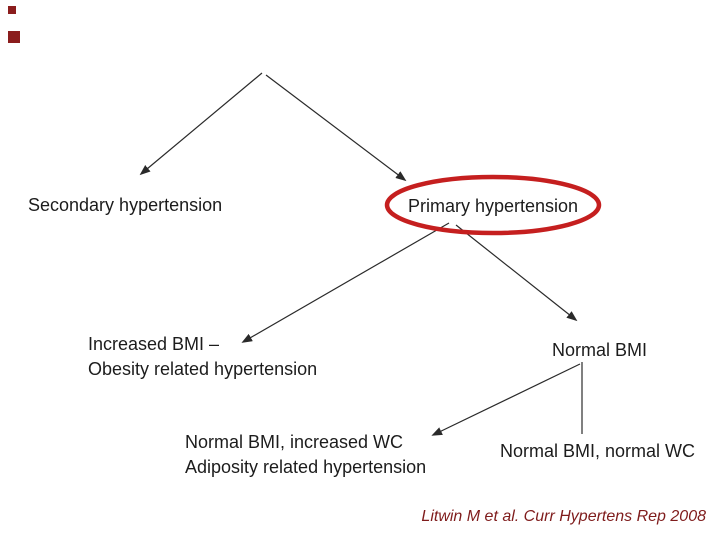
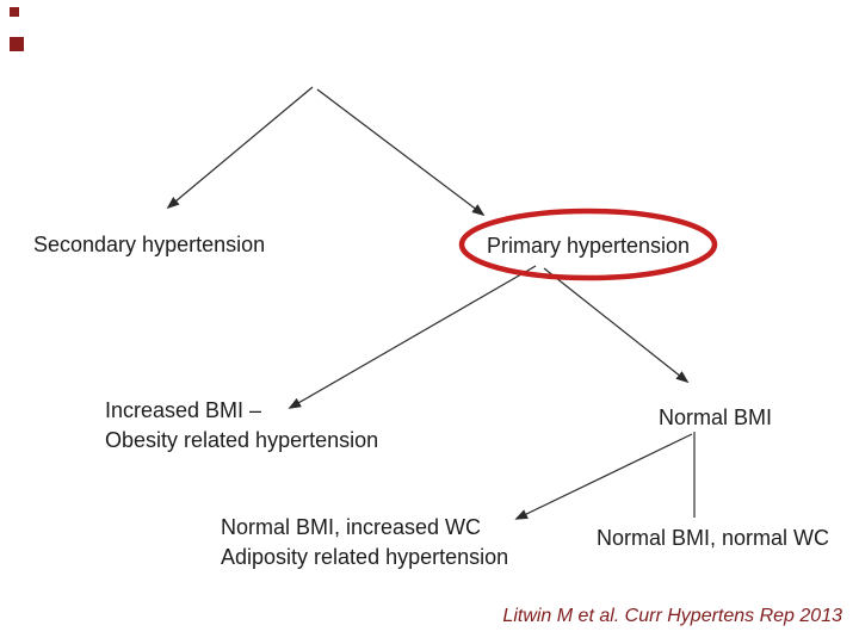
  Secondary hypertension
  Primary hypertension
  Increased BMI –
  Obesity related hypertension
  Normal BMI
  Normal BMI, increased WC
  Adiposity related hypertension
  Normal BMI, normal WC
- Litwin M et al. Curr Hypertens Rep 2008
+ Litwin M et al. Curr Hypertens Rep 2013
